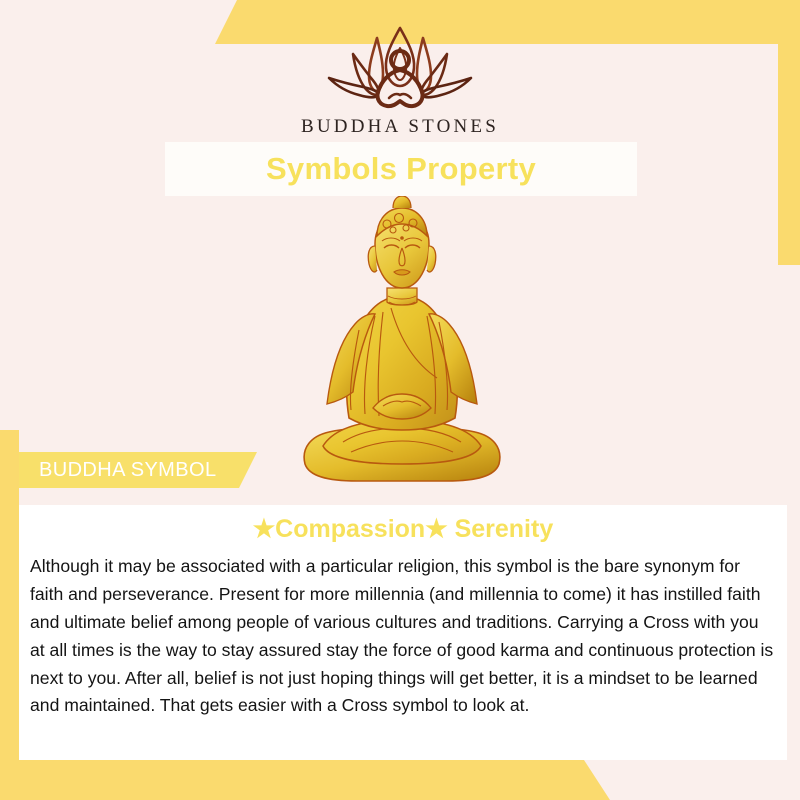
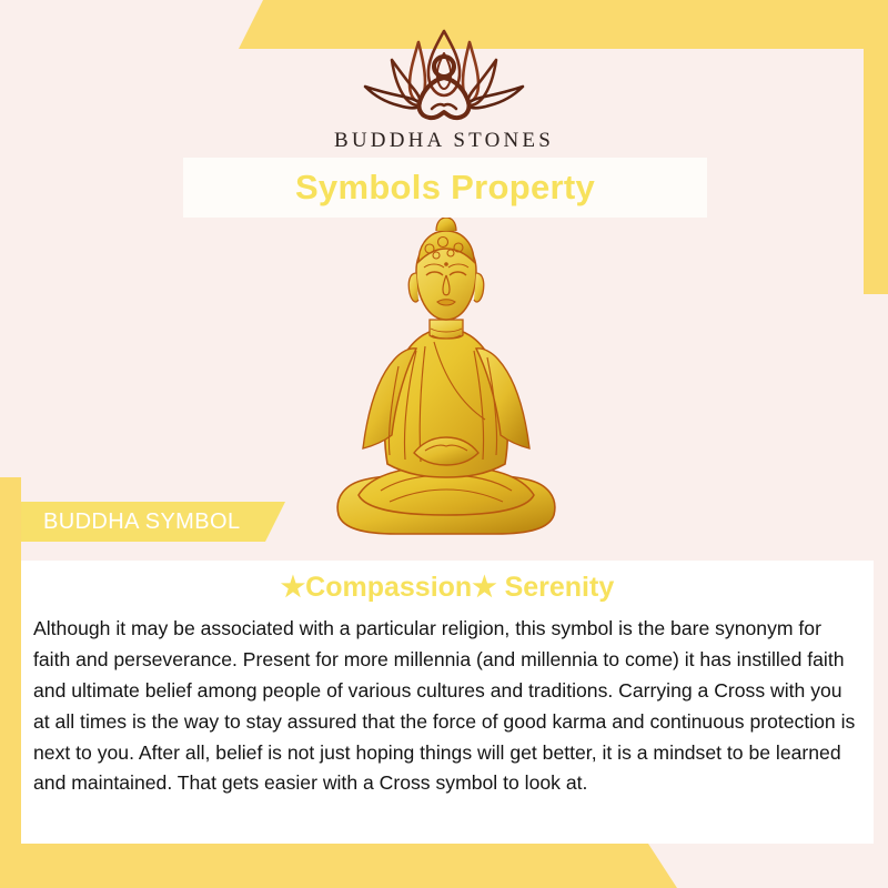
  BUDDHA STONES
  Symbols Property
  BUDDHA SYMBOL
  ★Compassion★ Serenity
- Although it may be associated with a particular religion, this symbol is the bare synonym for faith and perseverance. Present for more millennia (and millennia to come) it has instilled faith and ultimate belief among people of various cultures and traditions. Carrying a Cross with you at all times is the way to stay assured stay the force of good karma and continuous protection is next to you. After all, belief is not just hoping things will get better, it is a mindset to be learned and maintained. That gets easier with a Cross symbol to look at.
+ Although it may be associated with a particular religion, this symbol is the bare synonym for faith and perseverance. Present for more millennia (and millennia to come) it has instilled faith and ultimate belief among people of various cultures and traditions. Carrying a Cross with you at all times is the way to stay assured that the force of good karma and continuous protection is next to you. After all, belief is not just hoping things will get better, it is a mindset to be learned and maintained. That gets easier with a Cross symbol to look at.
